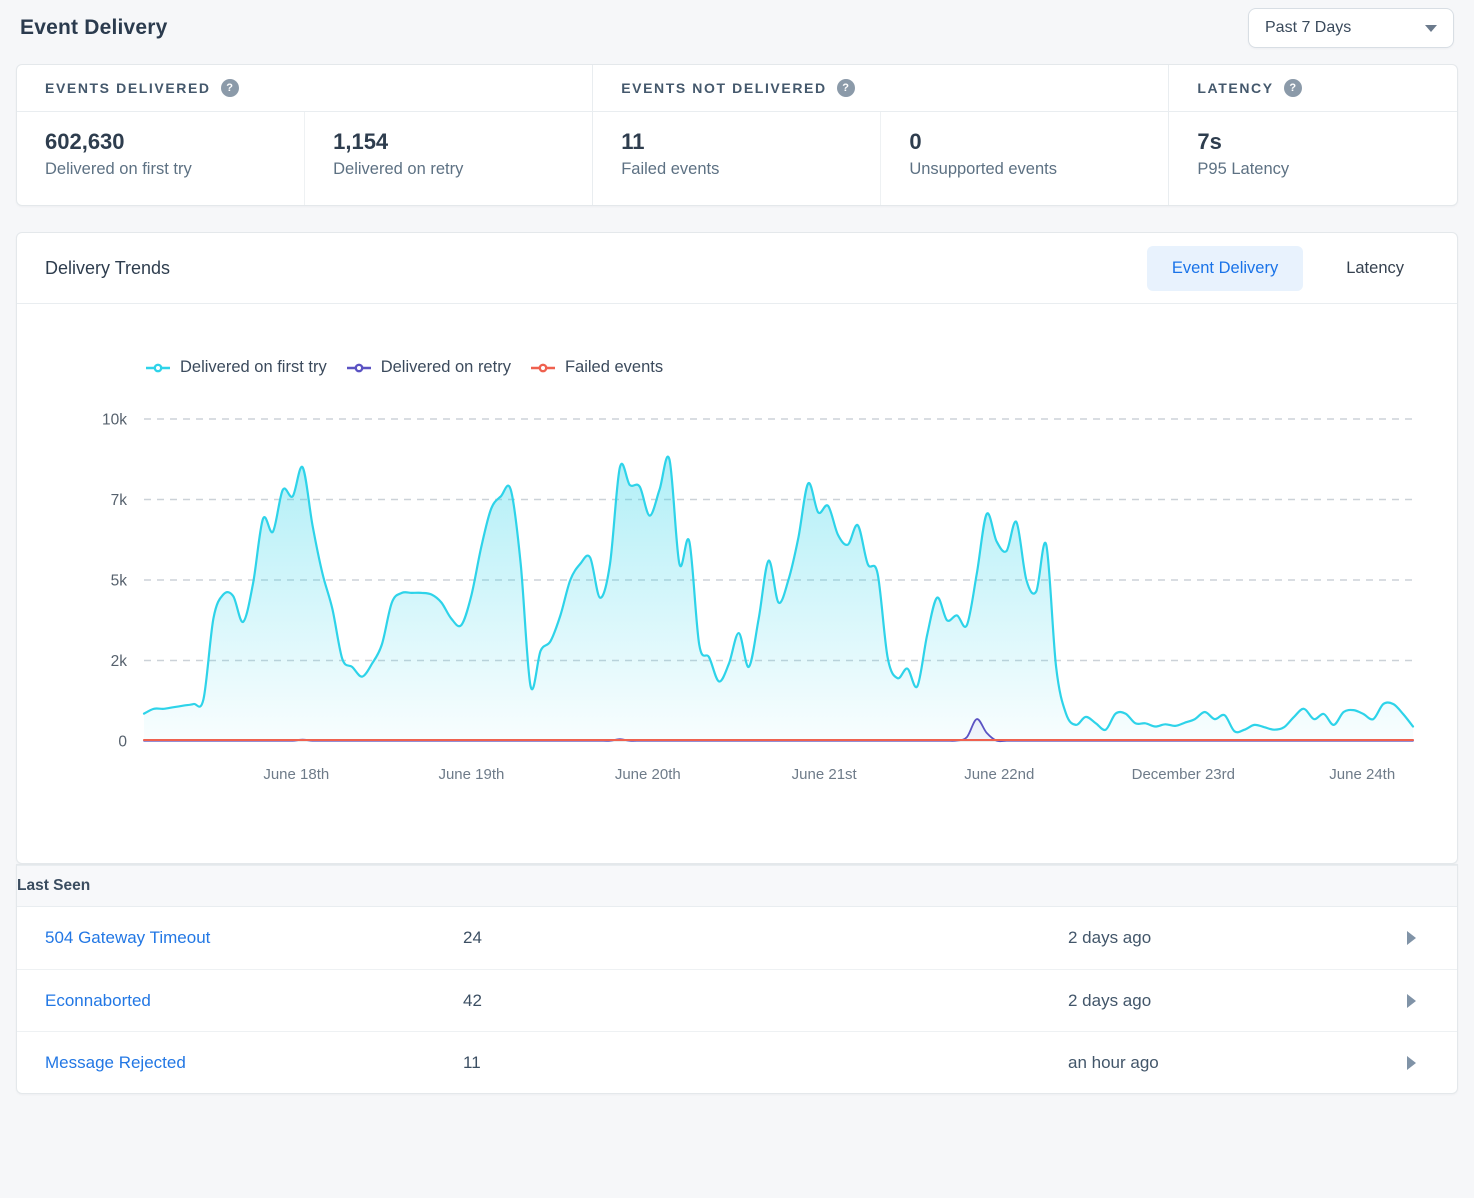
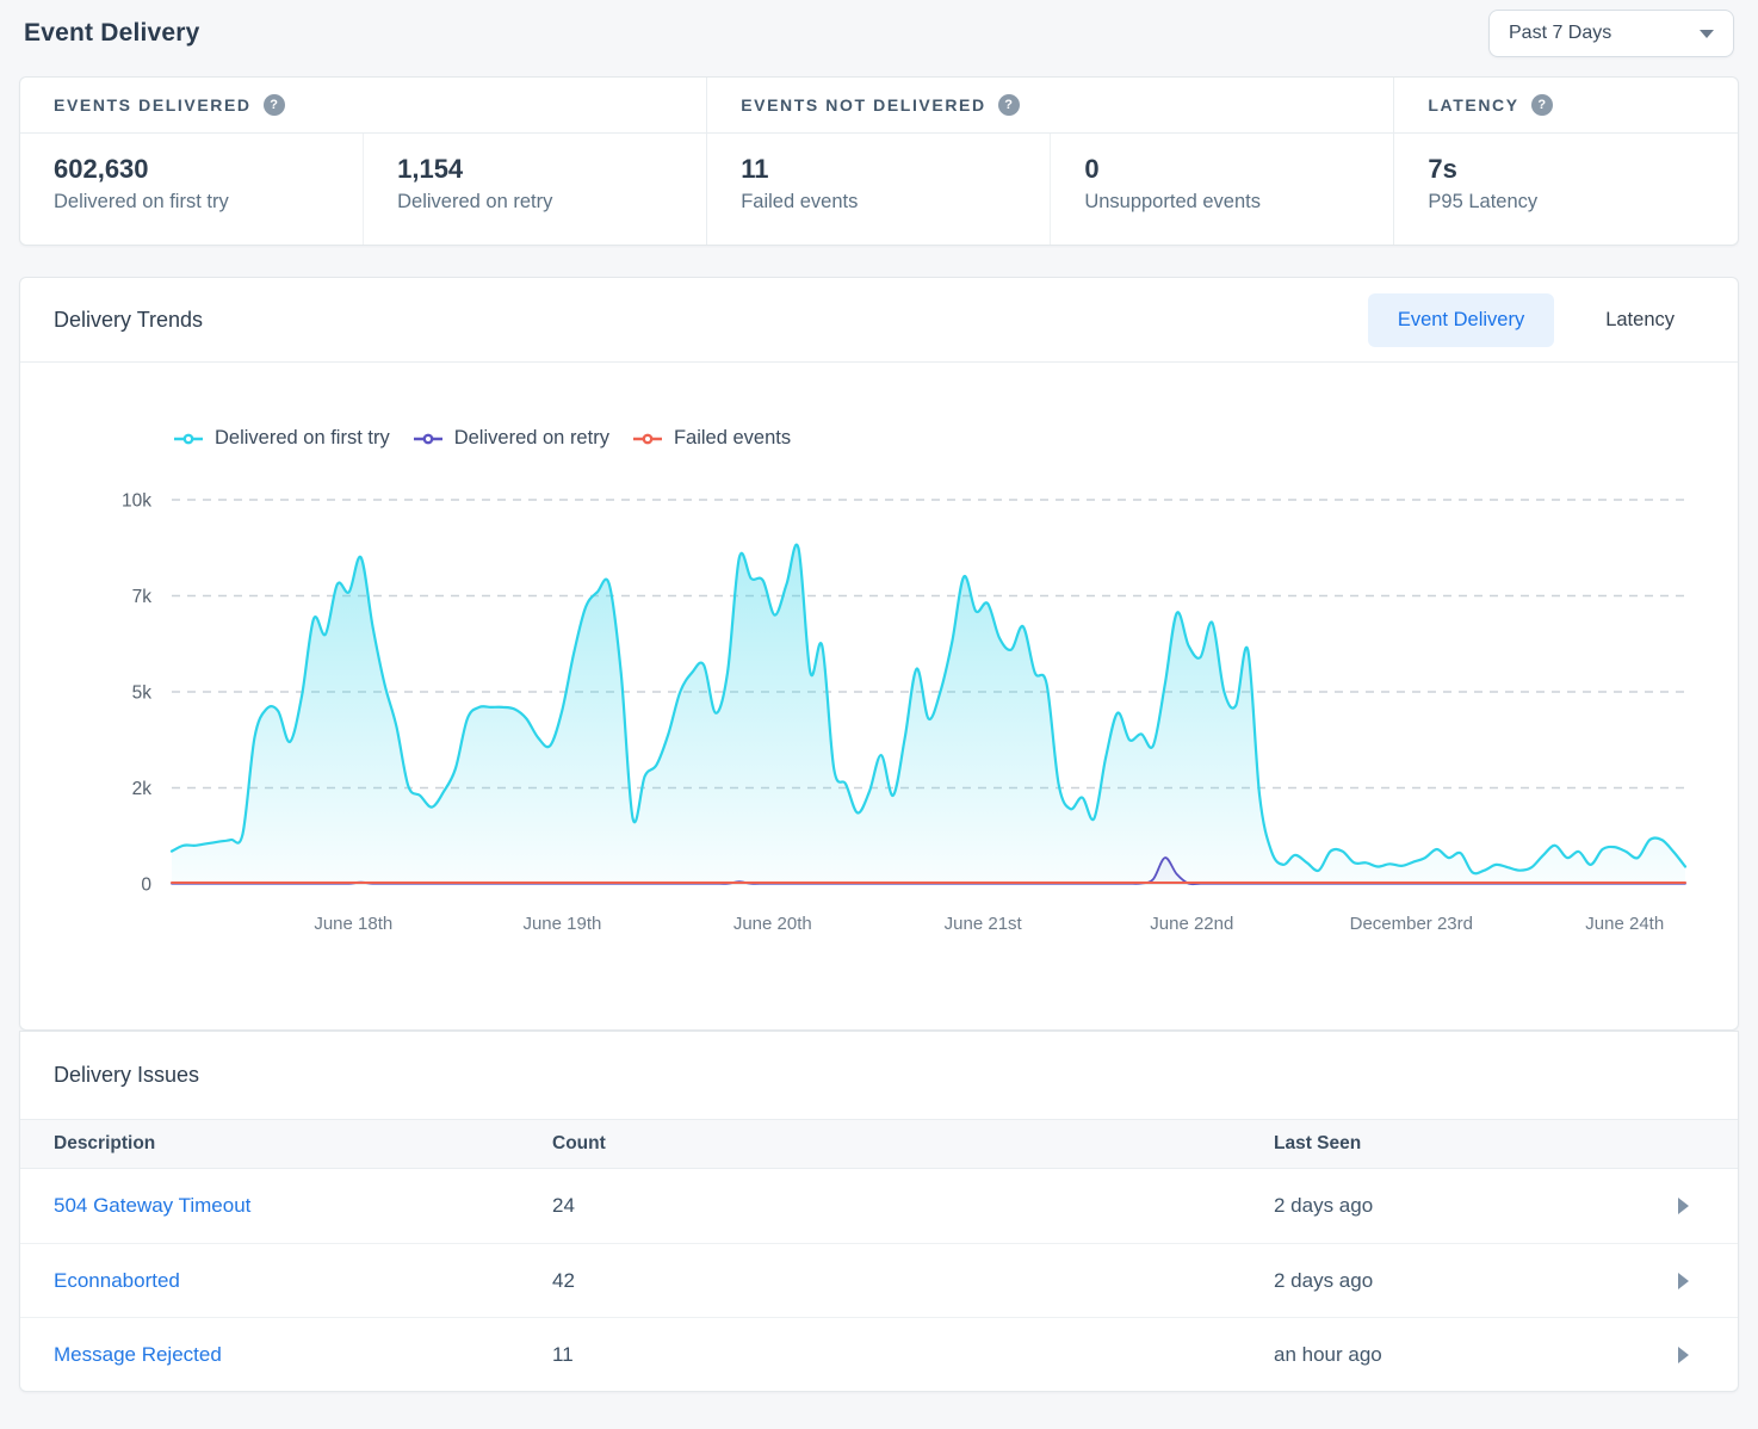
  Event Delivery
  Past 7 Days
  EVENTS DELIVERED
  ?
  602,630
  Delivered on first try
  1,154
  Delivered on retry
  EVENTS NOT DELIVERED
  ?
  11
  Failed events
  0
  Unsupported events
  LATENCY
  ?
  7s
  P95 Latency
  Delivery Trends
  Event Delivery
  Latency
  Delivered on first try
  Delivered on retry
  Failed events
  10k
  7k
  5k
  2k
  0
  June 18th
  June 19th
  June 20th
  June 21st
  June 22nd
  December 23rd
  June 24th
+ Delivery Issues
+ Description
+ Count
  Last Seen
  504 Gateway Timeout
  24
  2 days ago
  Econnaborted
  42
  2 days ago
  Message Rejected
  11
  an hour ago
